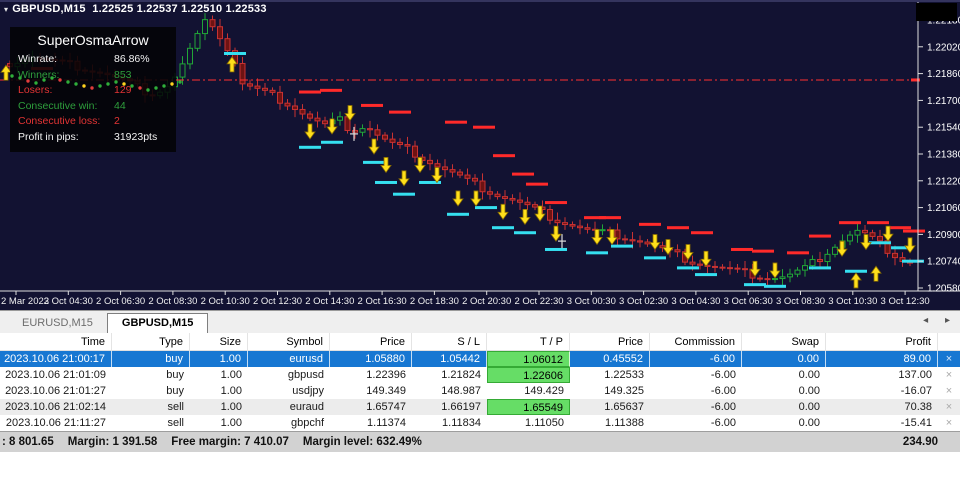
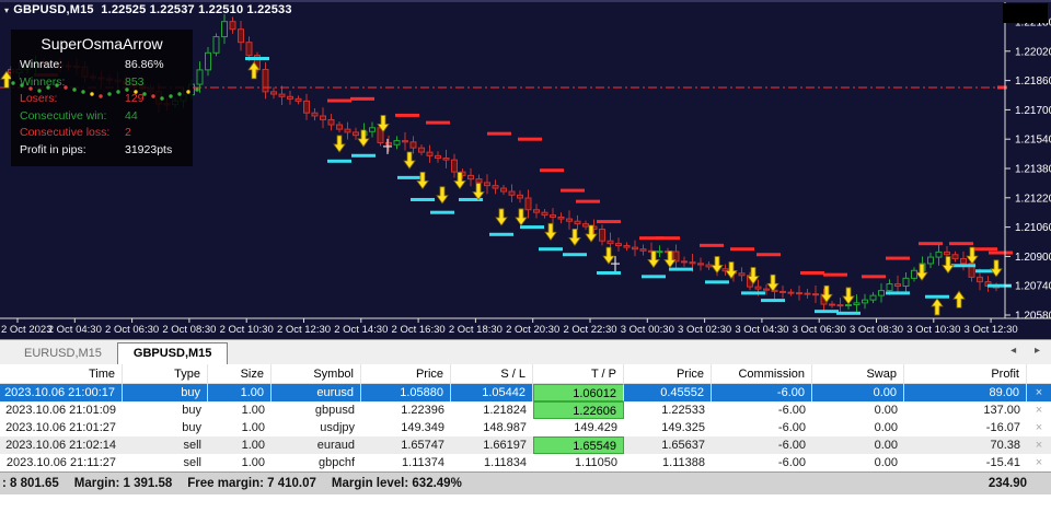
  1.2218
  1.2202
  1.2186
  1.2170
  1.2154
  1.2138
  1.2122
  1.2106
  1.2090
  1.2074
  1.2058
- 2 Mar 2023
+ 2 Oct 2023
  2 Oct 04:30
  2 Oct 06:30
  2 Oct 08:30
  2 Oct 10:30
  2 Oct 12:30
  2 Oct 14:30
  2 Oct 16:30
  2 Oct 18:30
  2 Oct 20:30
  2 Oct 22:30
  3 Oct 00:30
  3 Oct 02:30
  3 Oct 04:30
  3 Oct 06:30
  3 Oct 08:30
  3 Oct 10:30
  3 Oct 12:30
  ▾ GBPUSD,M15 1.22525 1.22537 1.22510 1.22533
  SuperOsmaArrow
  Winrate:
  86.86%
  Winners:
  853
  Losers:
  129
  Consecutive win:
  44
  Consecutive loss:
  2
  Profit in pips:
  31923pts
  EURUSD,M15 GBPUSD,M15
  ◂ ▸
  Time
  Type
  Size
  Symbol
  Price
  S / L
  T / P
  Price
  Commission
  Swap
  Profit
  2023.10.06 21:00:17
  buy
  1.00
  eurusd
  1.05880
  1.05442
  1.06012
  0.45552
  -6.00
  0.00
  89.00
  ×
  2023.10.06 21:01:09
  buy
  1.00
  gbpusd
  1.22396
  1.21824
  1.22606
  1.22533
  -6.00
  0.00
  137.00
  ×
  2023.10.06 21:01:27
  buy
  1.00
  usdjpy
  149.349
  148.987
  149.429
  149.325
  -6.00
  0.00
  -16.07
  ×
  2023.10.06 21:02:14
  sell
  1.00
  euraud
  1.65747
  1.66197
  1.65549
  1.65637
  -6.00
  0.00
  70.38
  ×
  2023.10.06 21:11:27
  sell
  1.00
  gbpchf
  1.11374
  1.11834
  1.11050
  1.11388
  -6.00
  0.00
  -15.41
  ×
  : 8 801.65 Margin: 1 391.58 Free margin: 7 410.07 Margin level: 632.49%
  234.90
